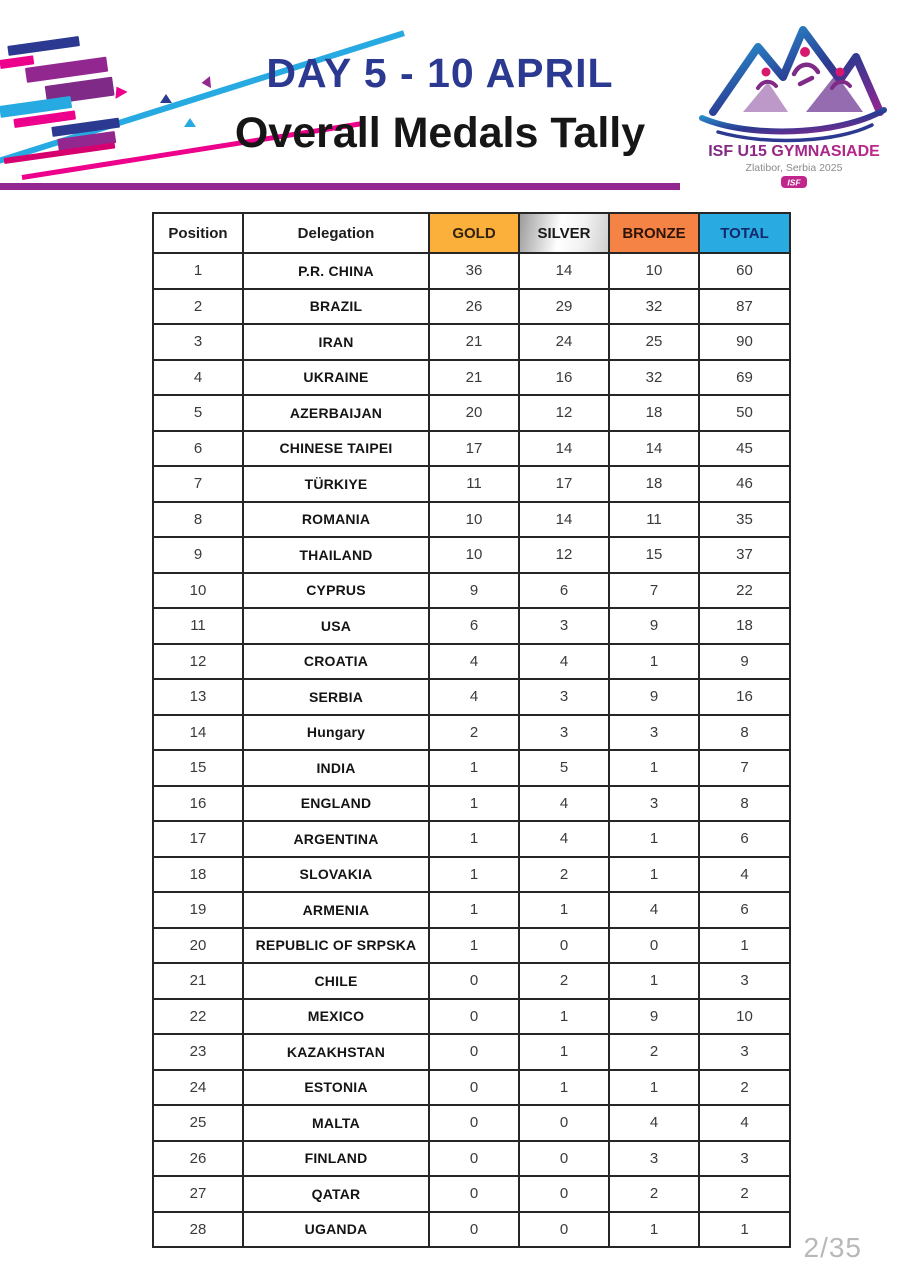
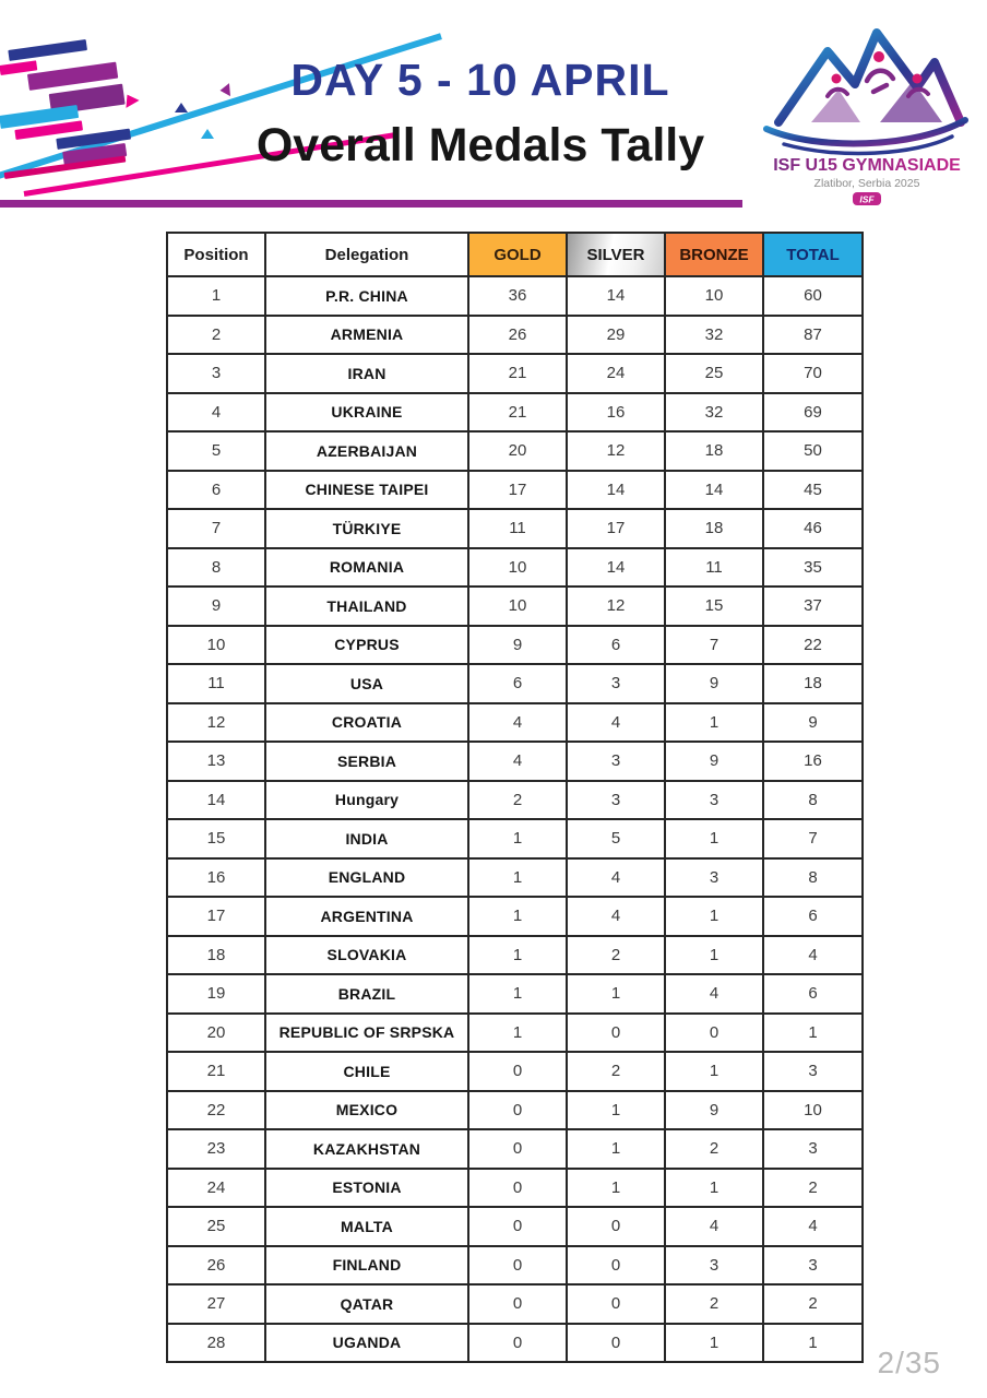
  DAY 5 - 10 APRIL
  Overall Medals Tally
  ISF U15 GYMNASIADE
  Zlatibor, Serbia 2025
  ISF
  Position	Delegation	GOLD	SILVER	BRONZE	TOTAL
  1	P.R. CHINA	36	14	10	60
- 2	BRAZIL	26	29	32	87
+ 2	ARMENIA	26	29	32	87
- 3	IRAN	21	24	25	90
+ 3	IRAN	21	24	25	70
  4	UKRAINE	21	16	32	69
  5	AZERBAIJAN	20	12	18	50
  6	CHINESE TAIPEI	17	14	14	45
  7	TÜRKIYE	11	17	18	46
  8	ROMANIA	10	14	11	35
  9	THAILAND	10	12	15	37
  10	CYPRUS	9	6	7	22
  11	USA	6	3	9	18
  12	CROATIA	4	4	1	9
  13	SERBIA	4	3	9	16
  14	Hungary	2	3	3	8
  15	INDIA	1	5	1	7
  16	ENGLAND	1	4	3	8
  17	ARGENTINA	1	4	1	6
  18	SLOVAKIA	1	2	1	4
- 19	ARMENIA	1	1	4	6
+ 19	BRAZIL	1	1	4	6
  20	REPUBLIC OF SRPSKA	1	0	0	1
  21	CHILE	0	2	1	3
  22	MEXICO	0	1	9	10
  23	KAZAKHSTAN	0	1	2	3
  24	ESTONIA	0	1	1	2
  25	MALTA	0	0	4	4
  26	FINLAND	0	0	3	3
  27	QATAR	0	0	2	2
  28	UGANDA	0	0	1	1
  2/35
